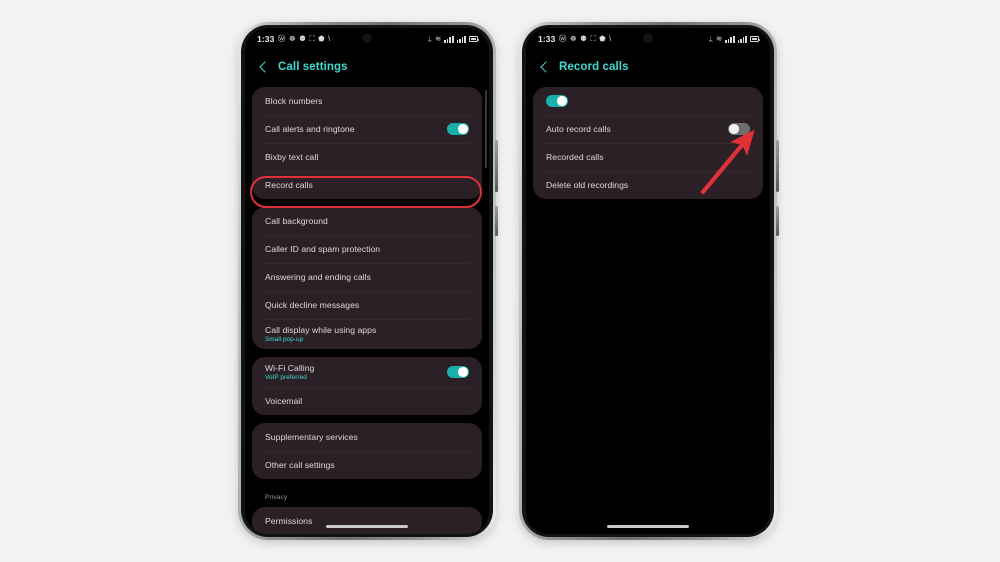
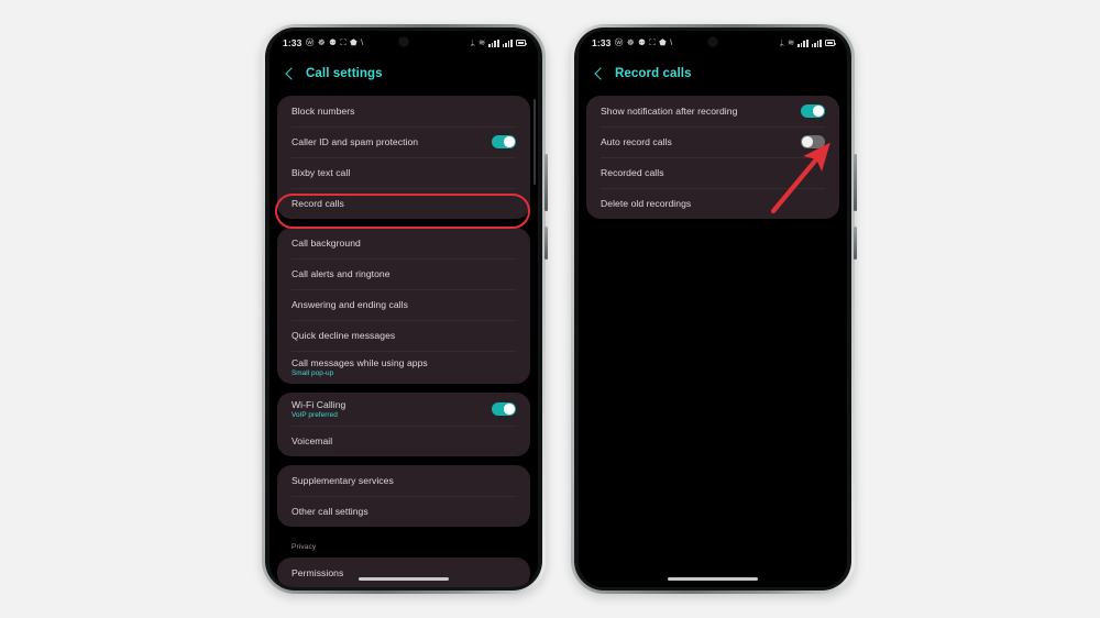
  1:33
  ⓦ
  ☸
  ⚉
  ⛶
  ⬟
  \
  ᛦ
  ≋
  Call settings
  Block numbers
- Call alerts and ringtone
+ Caller ID and spam protection
  Bixby text call
  Record calls
  Call background
- Caller ID and spam protection
+ Call alerts and ringtone
  Answering and ending calls
  Quick decline messages
- Call display while using apps
+ Call messages while using apps
  Wi-Fi Calling
  Voicemail
  Supplementary services
  Other call settings
  Permissions
  1:33
  ⓦ
  ☸
  ⚉
  ⛶
  ⬟
  \
  ᛦ
  ≋
  Record calls
+ Show notification after recording
  Auto record calls
  Recorded calls
  Delete old recordings
